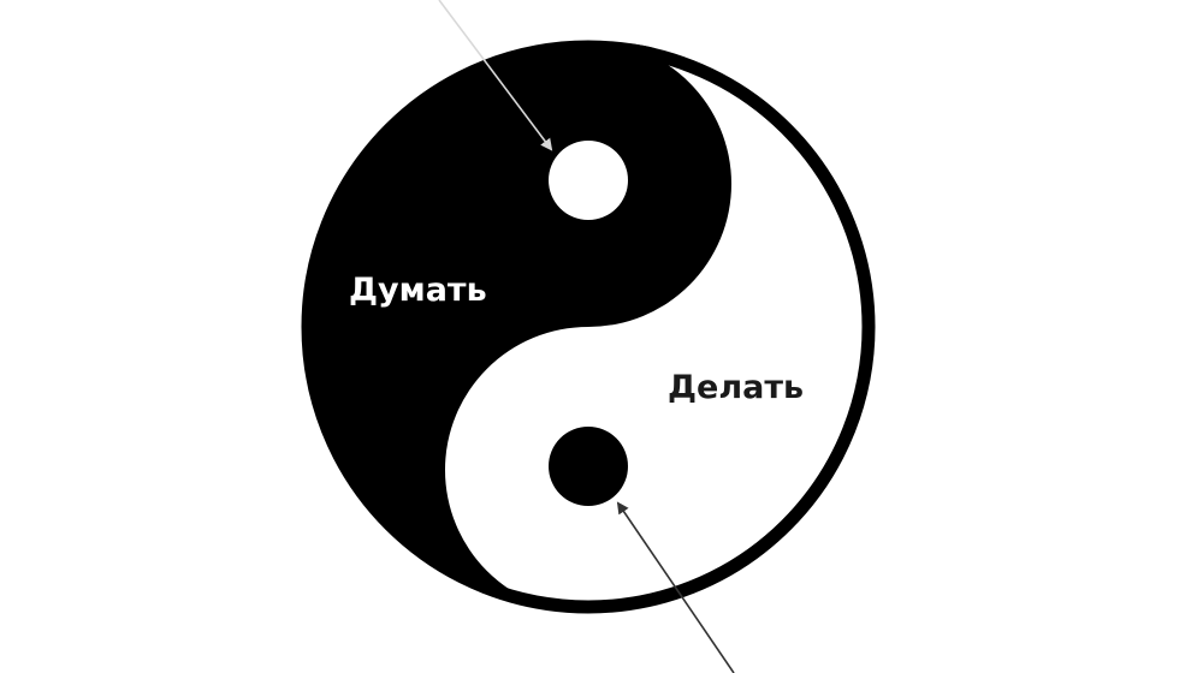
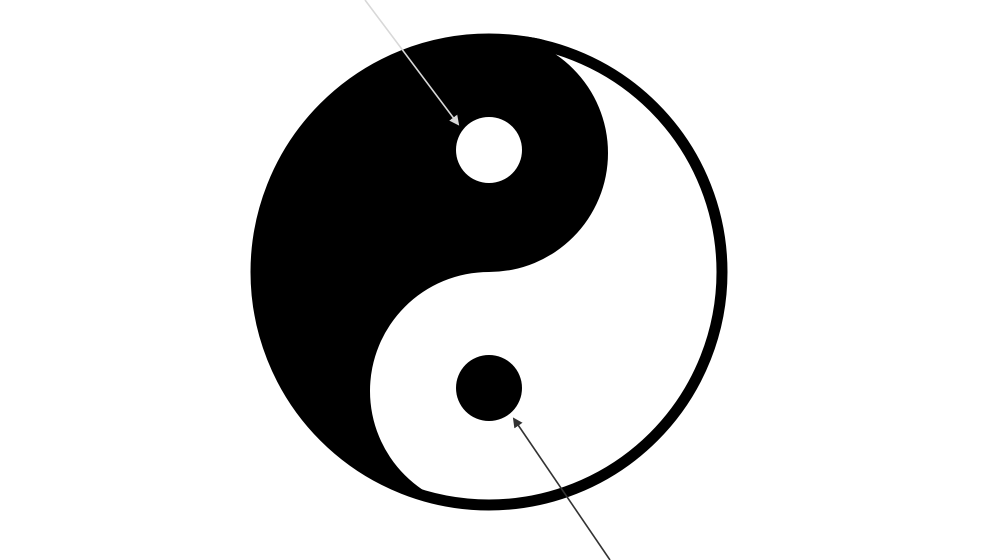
- Думать
- Делать
